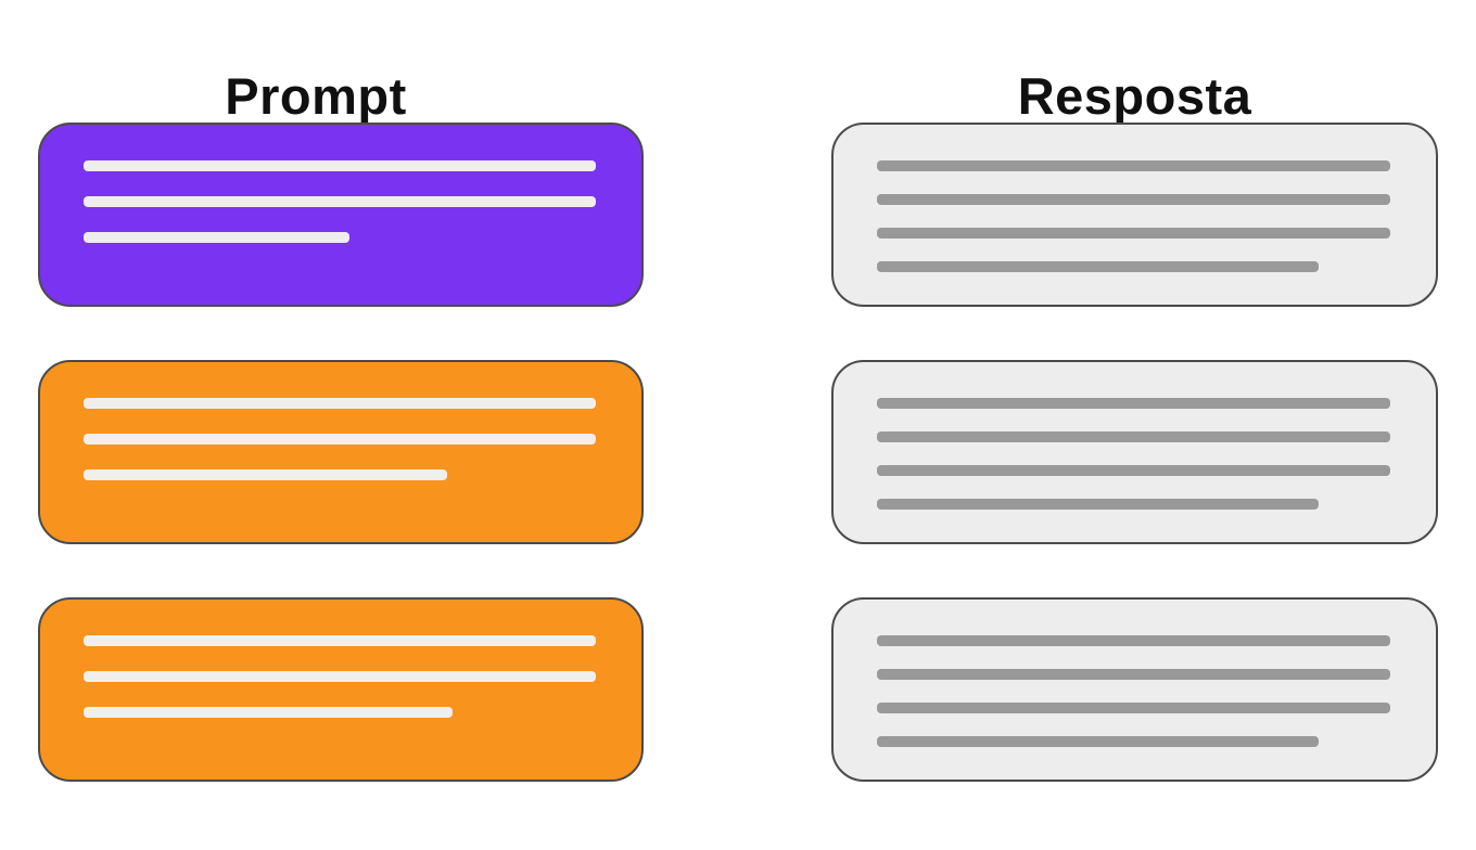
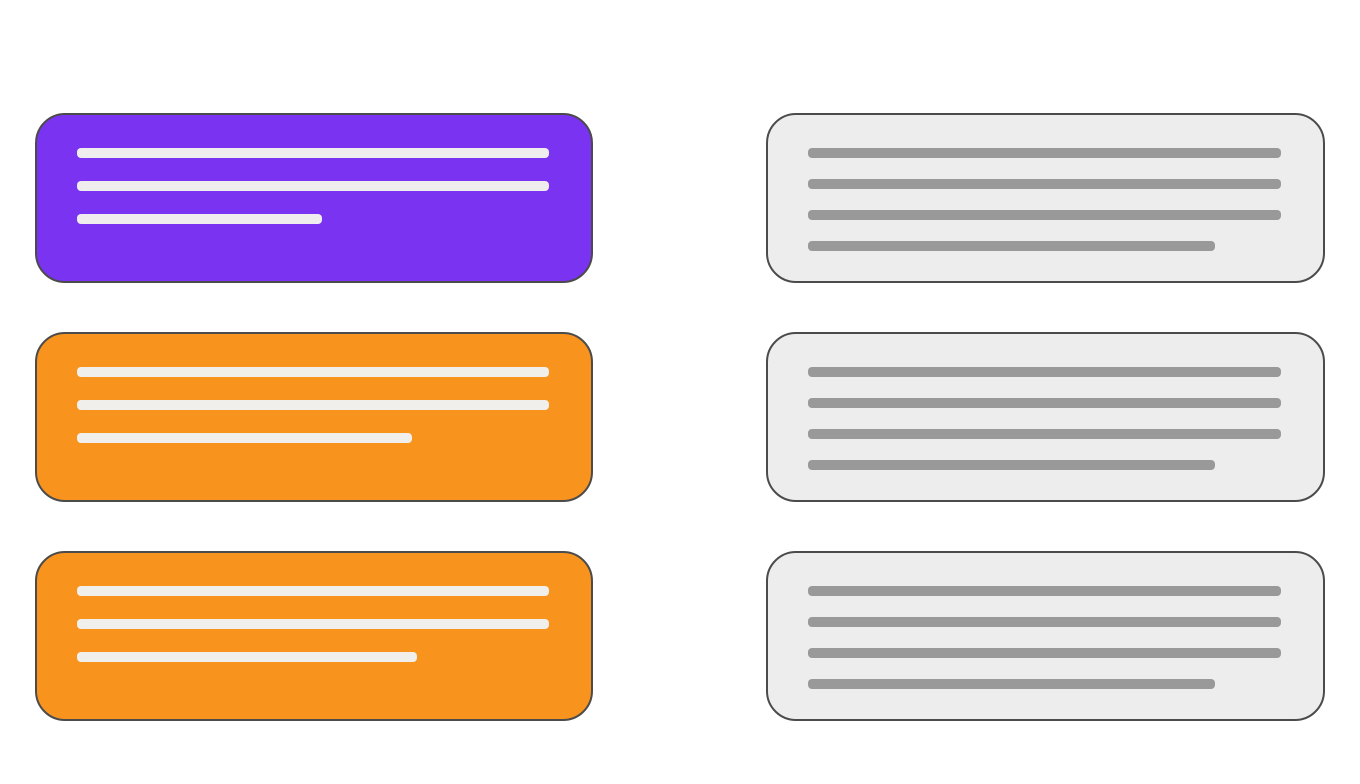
- Prompt
- Resposta
